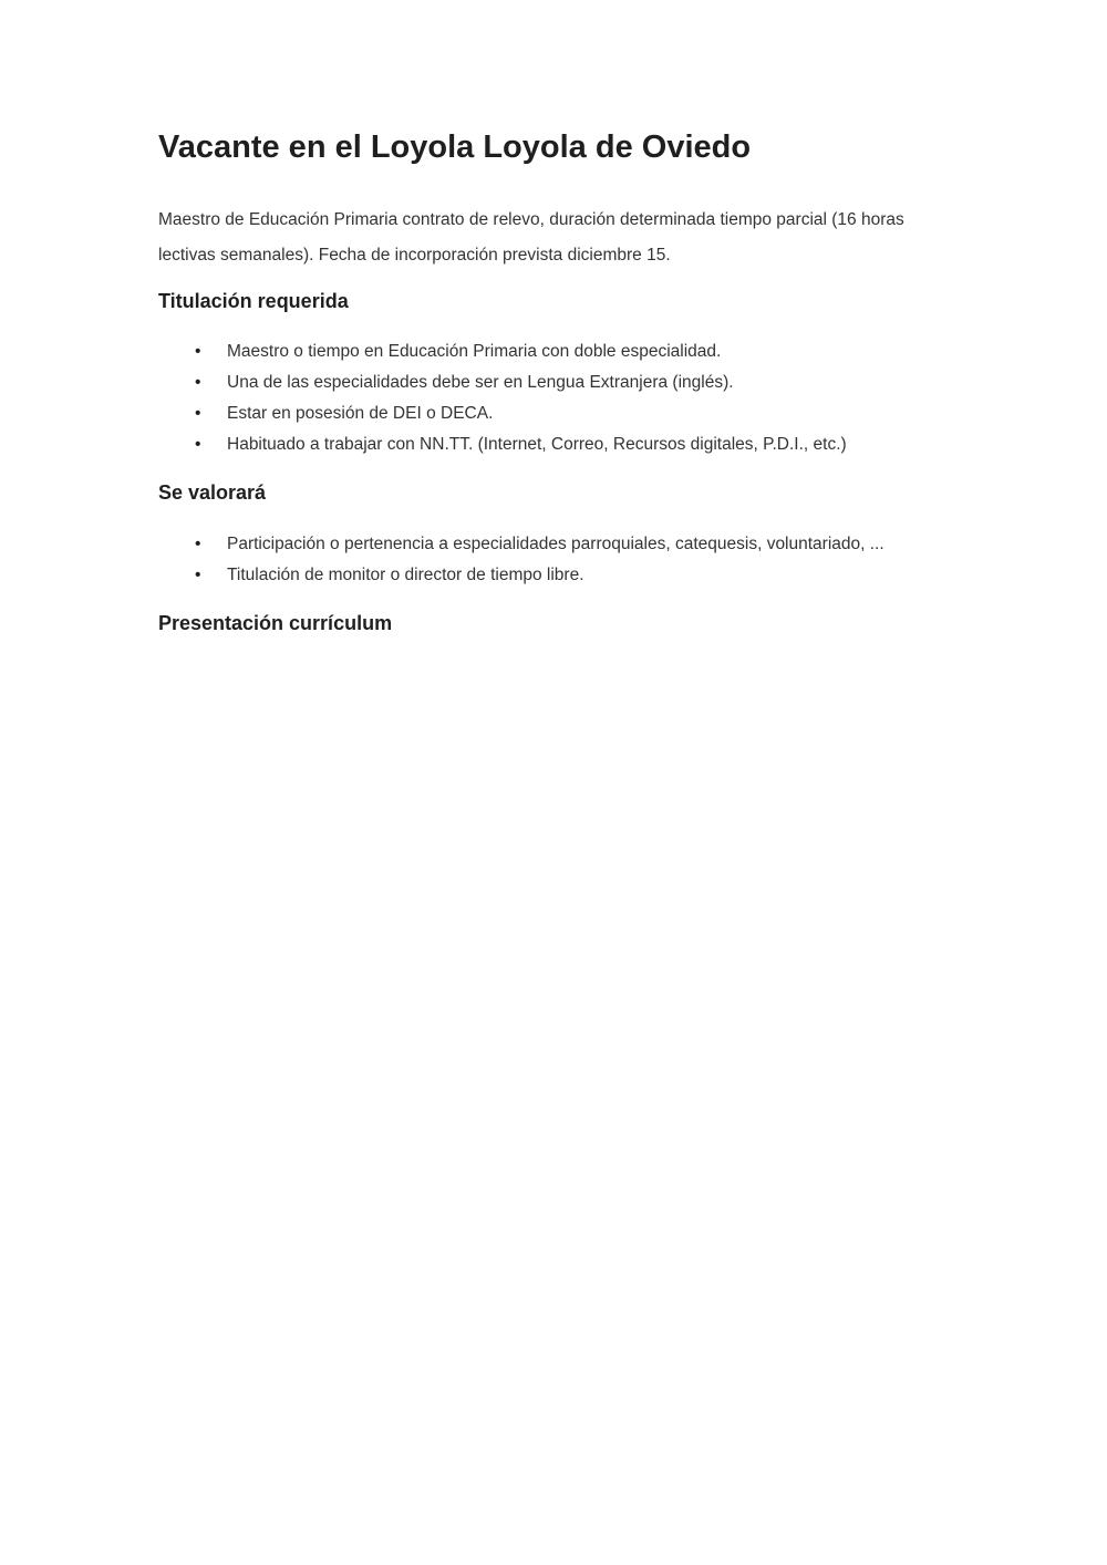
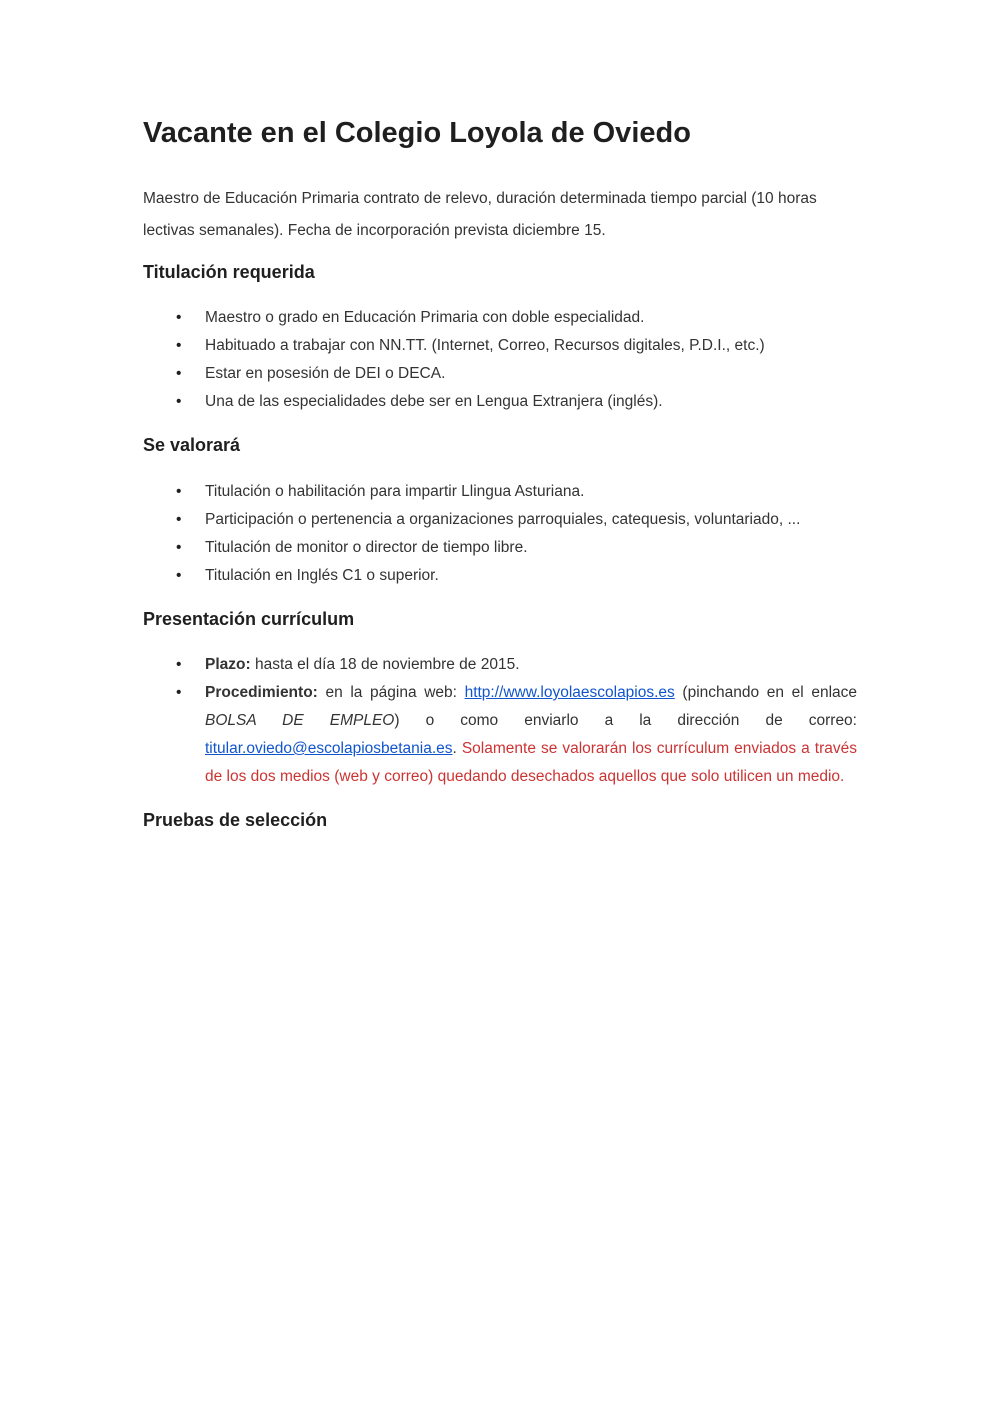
- Vacante en el Loyola Loyola de Oviedo
+ Vacante en el Colegio Loyola de Oviedo
- Maestro de Educación Primaria contrato de relevo, duración determinada tiempo parcial (16 horas lectivas semanales). Fecha de incorporación prevista diciembre 15.
+ Maestro de Educación Primaria contrato de relevo, duración determinada tiempo parcial (10 horas lectivas semanales). Fecha de incorporación prevista diciembre 15.
  Titulación requerida
- Maestro o tiempo en Educación Primaria con doble especialidad.
+ Maestro o grado en Educación Primaria con doble especialidad.
- Una de las especialidades debe ser en Lengua Extranjera (inglés).
+ Habituado a trabajar con NN.TT. (Internet, Correo, Recursos digitales, P.D.I., etc.)
  Estar en posesión de DEI o DECA.
- Habituado a trabajar con NN.TT. (Internet, Correo, Recursos digitales, P.D.I., etc.)
+ Una de las especialidades debe ser en Lengua Extranjera (inglés).
  Se valorará
+ Titulación o habilitación para impartir Llingua Asturiana.
- Participación o pertenencia a especialidades parroquiales, catequesis, voluntariado, ...
+ Participación o pertenencia a organizaciones parroquiales, catequesis, voluntariado, ...
  Titulación de monitor o director de tiempo libre.
+ Titulación en Inglés C1 o superior.
  Presentación currículum
+ Plazo: hasta el día 18 de noviembre de 2015.
+ Procedimiento: en la página web: http://www.loyolaescolapios.es (pinchando en el enlace BOLSA DE EMPLEO) o como enviarlo a la dirección de correo: titular.oviedo@escolapiosbetania.es. Solamente se valorarán los currículum enviados a través de los dos medios (web y correo) quedando desechados aquellos que solo utilicen un medio.
+ Pruebas de selección
